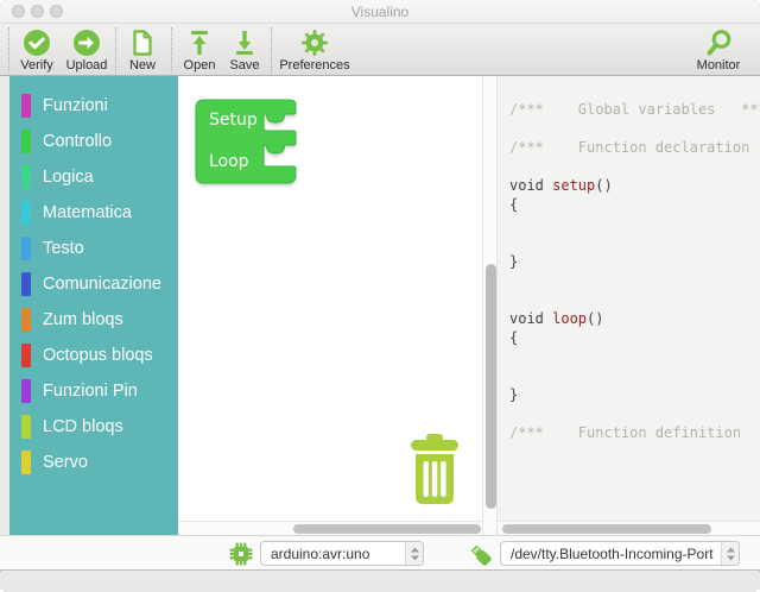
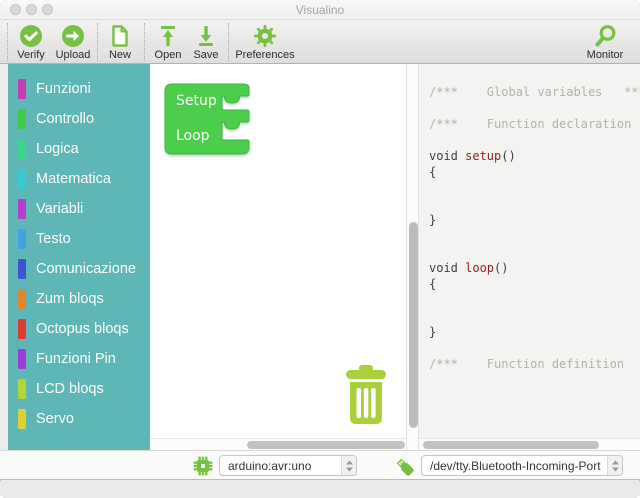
  Visualino
  Verify
  Upload
  New
  Open
  Save
  Preferences
  Monitor
  Funzioni
  Controllo
  Logica
  Matematica
+ Variabli
  Testo
  Comunicazione
  Zum bloqs
  Octopus bloqs
  Funzioni Pin
  LCD bloqs
  Servo
  Setup
  Loop
  /*** Global variables **
  /*** Function declaration
  void setup()
  {
  }
  void loop()
  {
  }
  /*** Function definition
  arduino:avr:uno
  /dev/tty.Bluetooth-Incoming-Port
